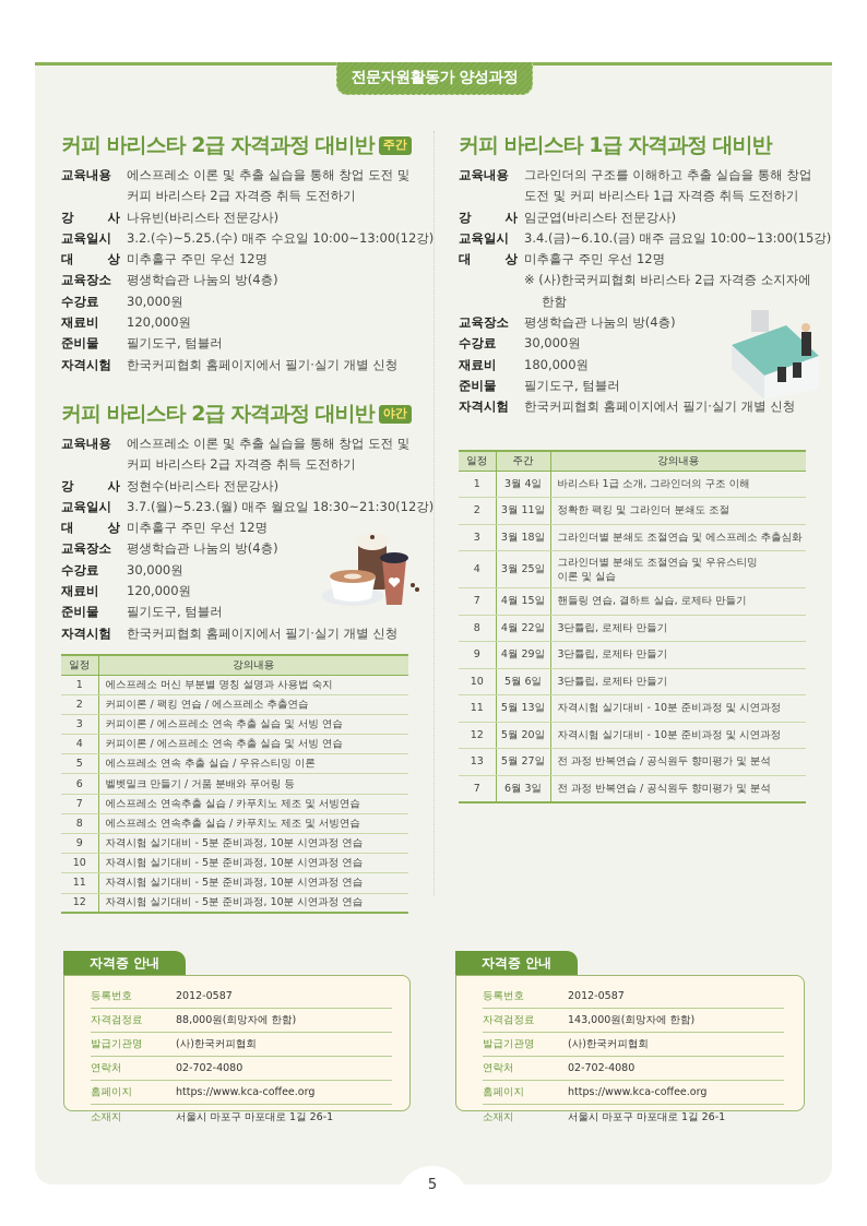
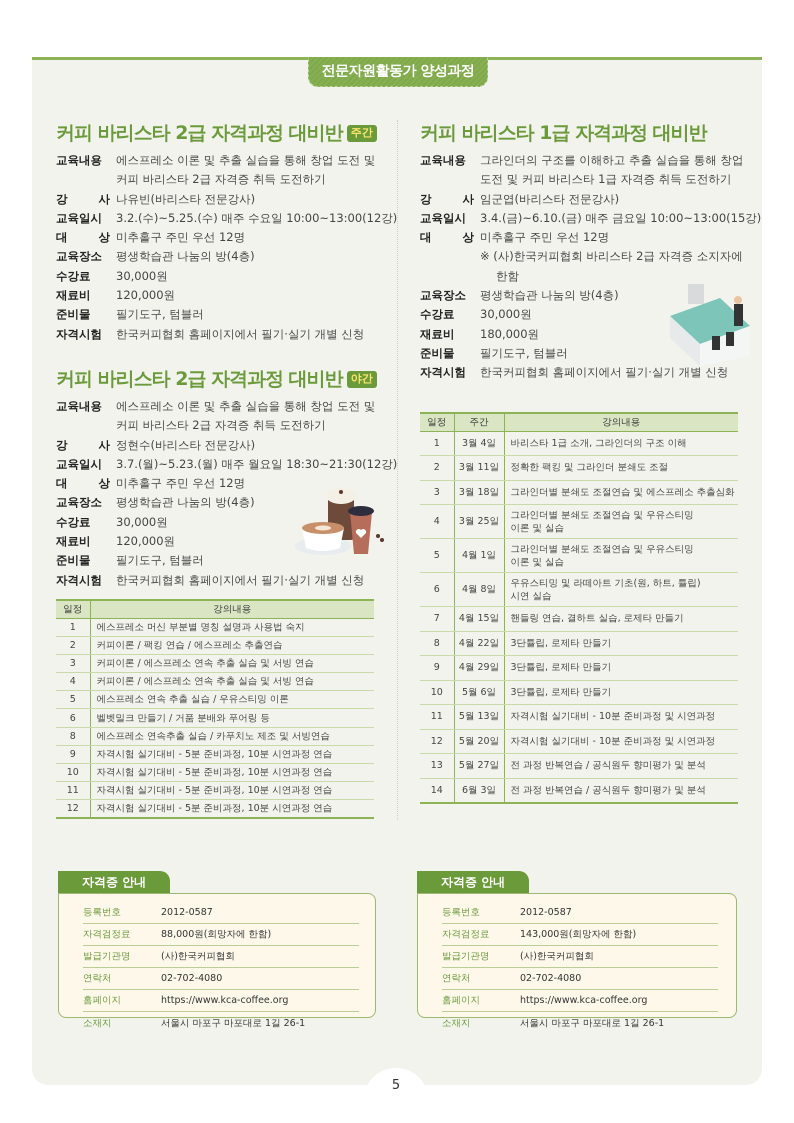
  전문자원활동가 양성과정
  커피 바리스타 2급 자격과정 대비반 주간
  교육내용
  에스프레소 이론 및 추출 실습을 통해 창업 도전 및
  커피 바리스타 2급 자격증 취득 도전하기
  강 사
  나유빈(바리스타 전문강사)
  교육일시
  3.2.(수)~5.25.(수) 매주 수요일 10:00~13:00(12강)
  대 상
  미추홀구 주민 우선 12명
  교육장소
  평생학습관 나눔의 방(4층)
  수강료
  30,000원
  재료비
  120,000원
  준비물
  필기도구, 텀블러
  자격시험
  한국커피협회 홈페이지에서 필기·실기 개별 신청
  커피 바리스타 2급 자격과정 대비반 야간
  교육내용
  에스프레소 이론 및 추출 실습을 통해 창업 도전 및
  커피 바리스타 2급 자격증 취득 도전하기
  강 사
  정현수(바리스타 전문강사)
  교육일시
  3.7.(월)~5.23.(월) 매주 월요일 18:30~21:30(12강)
  대 상
  미추홀구 주민 우선 12명
  교육장소
  평생학습관 나눔의 방(4층)
  수강료
  30,000원
  재료비
  120,000원
  준비물
  필기도구, 텀블러
  자격시험
  한국커피협회 홈페이지에서 필기·실기 개별 신청
  일정	강의내용
  1	에스프레소 머신 부분별 명칭 설명과 사용법 숙지
  2	커피이론 / 팩킹 연습 / 에스프레소 추출연습
  3	커피이론 / 에스프레소 연속 추출 실습 및 서빙 연습
  4	커피이론 / 에스프레소 연속 추출 실습 및 서빙 연습
  5	에스프레소 연속 추출 실습 / 우유스티밍 이론
  6	벨벳밀크 만들기 / 거품 분배와 푸어링 등
- 7	에스프레소 연속추출 실습 / 카푸치노 제조 및 서빙연습
  8	에스프레소 연속추출 실습 / 카푸치노 제조 및 서빙연습
  9	자격시험 실기대비 - 5분 준비과정, 10분 시연과정 연습
  10	자격시험 실기대비 - 5분 준비과정, 10분 시연과정 연습
  11	자격시험 실기대비 - 5분 준비과정, 10분 시연과정 연습
  12	자격시험 실기대비 - 5분 준비과정, 10분 시연과정 연습
  자격증 안내
  등록번호
  2012-0587
  자격검정료
  88,000원(희망자에 한함)
  발급기관명
  (사)한국커피협회
  연락처
  02-702-4080
  홈페이지
  https://www.kca-coffee.org
  소재지
  서울시 마포구 마포대로 1길 26-1
  커피 바리스타 1급 자격과정 대비반
  교육내용
  그라인더의 구조를 이해하고 추출 실습을 통해 창업
  도전 및 커피 바리스타 1급 자격증 취득 도전하기
  강 사
  임군엽(바리스타 전문강사)
  교육일시
  3.4.(금)~6.10.(금) 매주 금요일 10:00~13:00(15강)
  대 상
  미추홀구 주민 우선 12명
  ※ (사)한국커피협회 바리스타 2급 자격증 소지자에
  한함
  교육장소
  평생학습관 나눔의 방(4층)
  수강료
  30,000원
  재료비
  180,000원
  준비물
  필기도구, 텀블러
  자격시험
  한국커피협회 홈페이지에서 필기·실기 개별 신청
  일정	주간	강의내용
  1	3월 4일	바리스타 1급 소개, 그라인더의 구조 이해
  2	3월 11일	정확한 팩킹 및 그라인더 분쇄도 조절
  3	3월 18일	그라인더별 분쇄도 조절연습 및 에스프레소 추출심화
  4	3월 25일	그라인더별 분쇄도 조절연습 및 우유스티밍이론 및 실습
+ 5	4월 1일	그라인더별 분쇄도 조절연습 및 우유스티밍이론 및 실습
+ 6	4월 8일	우유스티밍 및 라떼아트 기초(원, 하트, 튤립)시연 실습
  7	4월 15일	핸들링 연습, 결하트 실습, 로제타 만들기
  8	4월 22일	3단튤립, 로제타 만들기
  9	4월 29일	3단튤립, 로제타 만들기
  10	5월 6일	3단튤립, 로제타 만들기
  11	5월 13일	자격시험 실기대비 - 10분 준비과정 및 시연과정
  12	5월 20일	자격시험 실기대비 - 10분 준비과정 및 시연과정
  13	5월 27일	전 과정 반복연습 / 공식원두 향미평가 및 분석
- 7	6월 3일	전 과정 반복연습 / 공식원두 향미평가 및 분석
+ 14	6월 3일	전 과정 반복연습 / 공식원두 향미평가 및 분석
  자격증 안내
  등록번호
  2012-0587
  자격검정료
  143,000원(희망자에 한함)
  발급기관명
  (사)한국커피협회
  연락처
  02-702-4080
  홈페이지
  https://www.kca-coffee.org
  소재지
  서울시 마포구 마포대로 1길 26-1
  5
